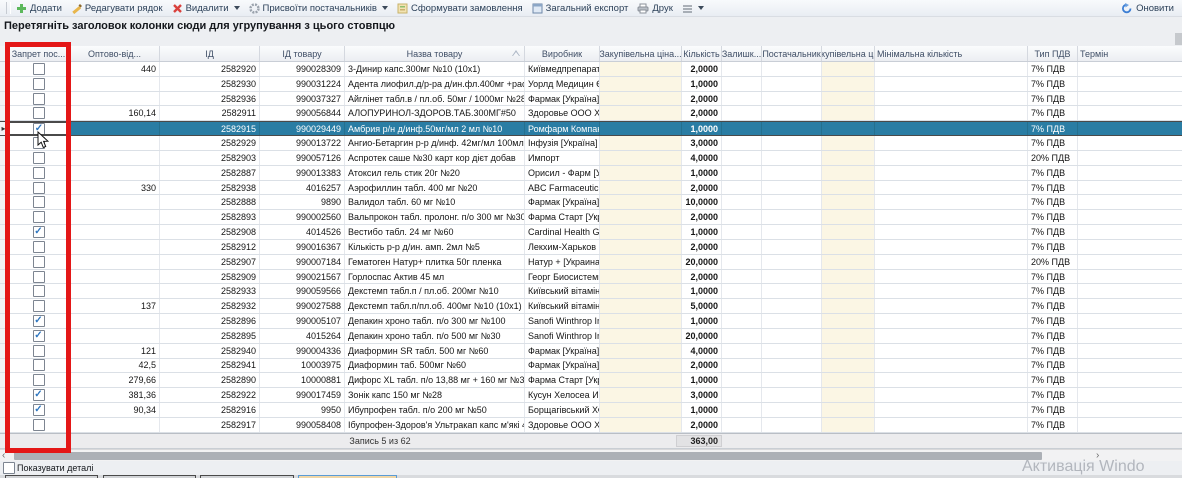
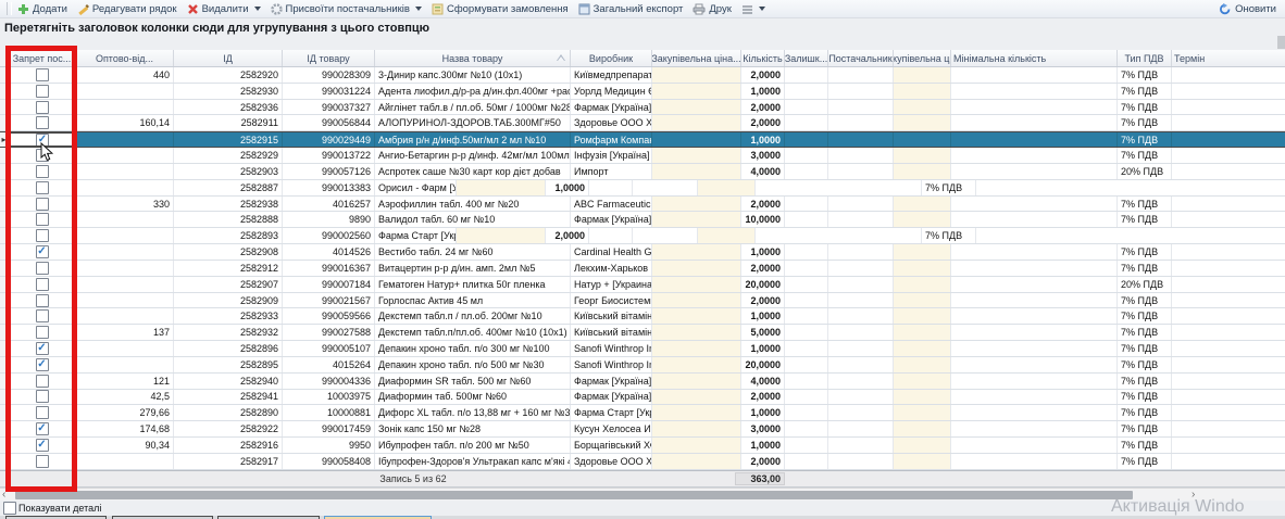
  Додати
  Редагувати рядок
  Видалити
  Присвоїти постачальників
  Сформувати замовлення
  Загальний експорт
  Друк
  Оновити
  Перетягніть заголовок колонки сюди для угрупування з цього стовпцю
  Запрет пос...
  Оптово-від...
  ІД
  ІД товару
  Назва товару
  Виробник
  Закупівельна ціна...
  Кількість
  Залишк...
  Постачальник
  купівельна ці
  Мінімальна кількість
  Тип ПДВ
  Термін
  440
  2582920
  990028309
  3-Динир капс.300мг №10 (10х1)
  2,0000
  7% ПДВ
  2582930
  990031224
  Адента лиофил.д/р-ра д/ин.фл.400мг +рас
  1,0000
  7% ПДВ
  2582936
  990037327
  Айглінет табл.в / пл.об. 50мг / 1000мг №28
  Фармак [Україна]
  2,0000
  7% ПДВ
  160,14
  2582911
  990056844
  АЛОПУРИНОЛ-ЗДОРОВ.ТАБ.300МГ#50
  2,0000
  7% ПДВ
  2582915
  990029449
  Амбрия р/н д/инф.50мг/мл 2 мл №10
  1,0000
  7% ПДВ
  2582929
  990013722
  Ангио-Бетаргин р-р д/инф. 42мг/мл 100мл
  Інфузія [Україна]
  3,0000
  7% ПДВ
  2582903
  990057126
  Аспротек саше №30 карт кор дієт добав
  Импорт
  4,0000
  20% ПДВ
  2582887
  990013383
- Атоксил гель стик 20г №20
  1,0000
  7% ПДВ
  330
  2582938
  4016257
  Аэрофиллин табл. 400 мг №20
  2,0000
  7% ПДВ
  2582888
  9890
  Валидол табл. 60 мг №10
  Фармак [Україна]
  10,0000
  7% ПДВ
  2582893
  990002560
- Вальпрокон табл. пролонг. п/о 300 мг №30
  2,0000
  7% ПДВ
  2582908
  4014526
  Вестибо табл. 24 мг №60
  1,0000
  7% ПДВ
  2582912
  990016367
- Кількість р-р д/ин. амп. 2мл №5
+ Витацертин р-р д/ин. амп. 2мл №5
  2,0000
  7% ПДВ
  2582907
  990007184
  Гематоген Натур+ плитка 50г пленка
  Натур + [Украина
  20,0000
  20% ПДВ
  2582909
  990021567
  Горлоспас Актив 45 мл
  2,0000
  7% ПДВ
  2582933
  990059566
  Декстемп табл.п / пл.об. 200мг №10
  1,0000
  7% ПДВ
  137
  2582932
  990027588
  Декстемп табл.п/пл.об. 400мг №10 (10х1)
  5,0000
  7% ПДВ
  2582896
  990005107
  Депакин хроно табл. п/о 300 мг №100
  1,0000
  7% ПДВ
  2582895
  4015264
  Депакин хроно табл. п/о 500 мг №30
  20,0000
  7% ПДВ
  121
  2582940
  990004336
  Диаформин SR табл. 500 мг №60
  Фармак [Україна]
  4,0000
  7% ПДВ
  42,5
  2582941
  10003975
  Диаформин таб. 500мг №60
  Фармак [Україна]
  2,0000
  7% ПДВ
  279,66
  2582890
  10000881
  Дифорс XL табл. п/о 13,88 мг + 160 мг №3
  1,0000
  7% ПДВ
- 381,36
+ 174,68
  2582922
  990017459
  Зонік капс 150 мг №28
  3,0000
  7% ПДВ
  90,34
  2582916
  9950
  Ибупрофен табл. п/о 200 мг №50
  1,0000
  7% ПДВ
  2582917
  990058408
  Ібупрофен-Здоров'я Ультракап капс м'які 4
  2,0000
  7% ПДВ
  Запись 5 из 62
  363,00
  ‹
  ›
  Показувати деталі
  Активація Windo
